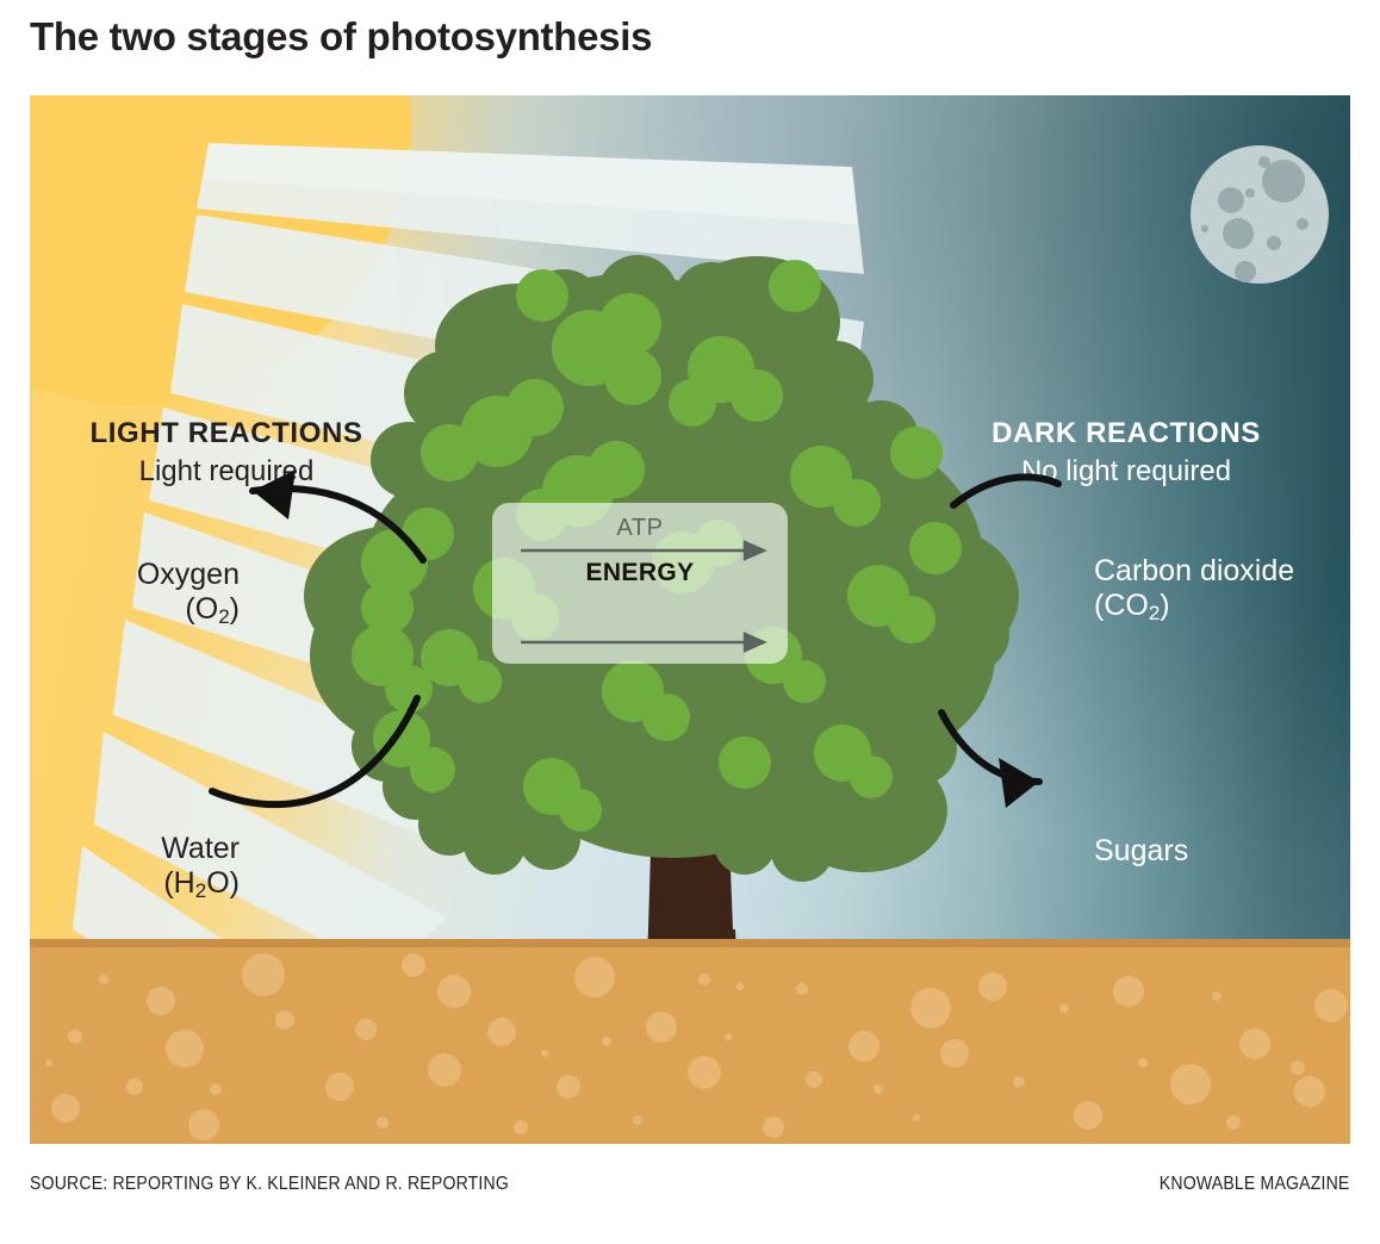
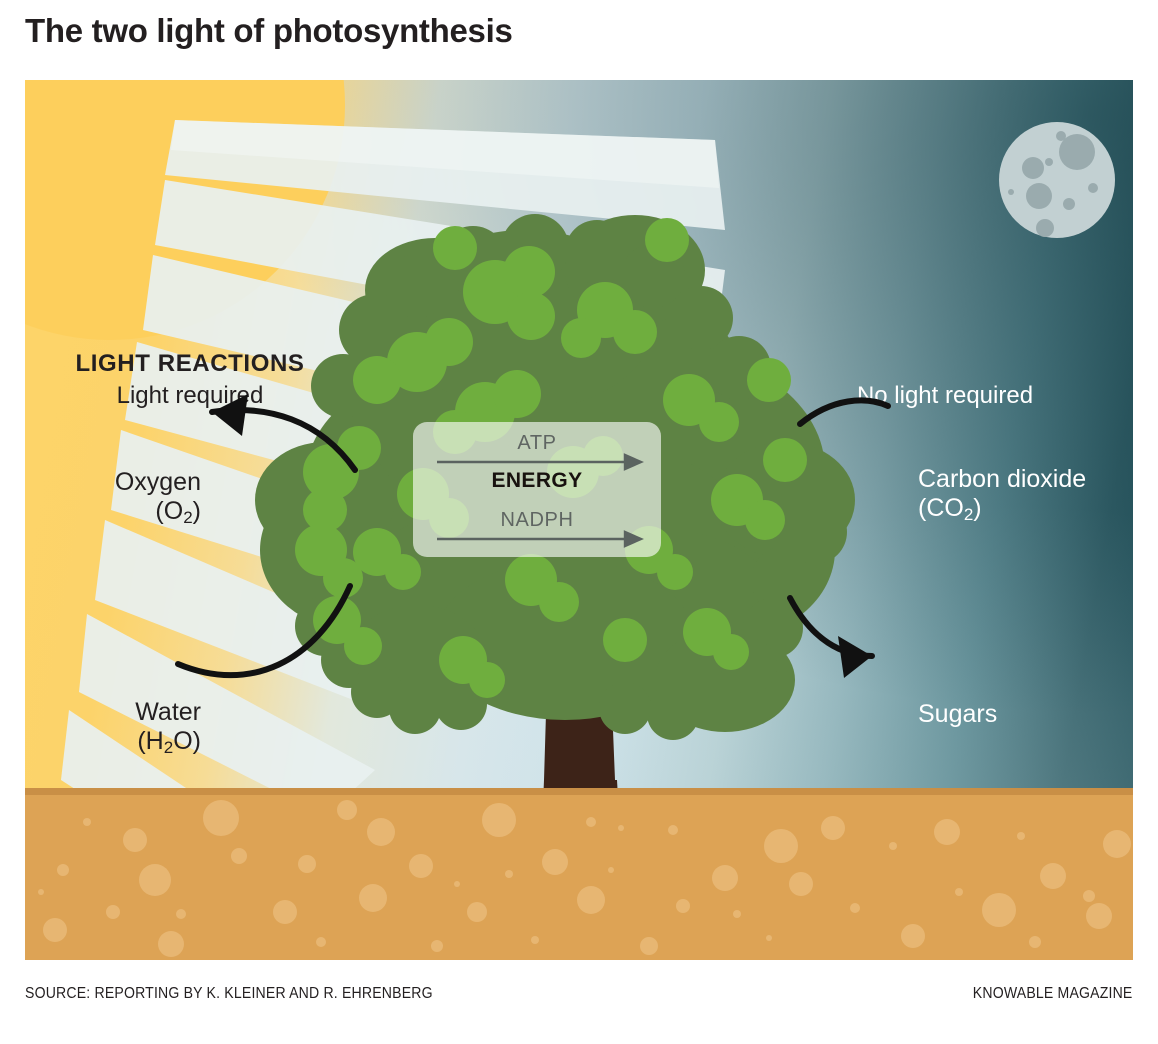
- The two stages of photosynthesis
+ The two light of photosynthesis
  ATP
  ENERGY
+ NADPH
  LIGHT REACTIONS
  Light required
- DARK REACTIONS
  No light required
  Oxygen
  (O2)
  Water
  (H2O)
  Carbon dioxide
  (CO2)
  Sugars
- SOURCE: REPORTING BY K. KLEINER AND R. REPORTING
+ SOURCE: REPORTING BY K. KLEINER AND R. EHRENBERG
  KNOWABLE MAGAZINE
